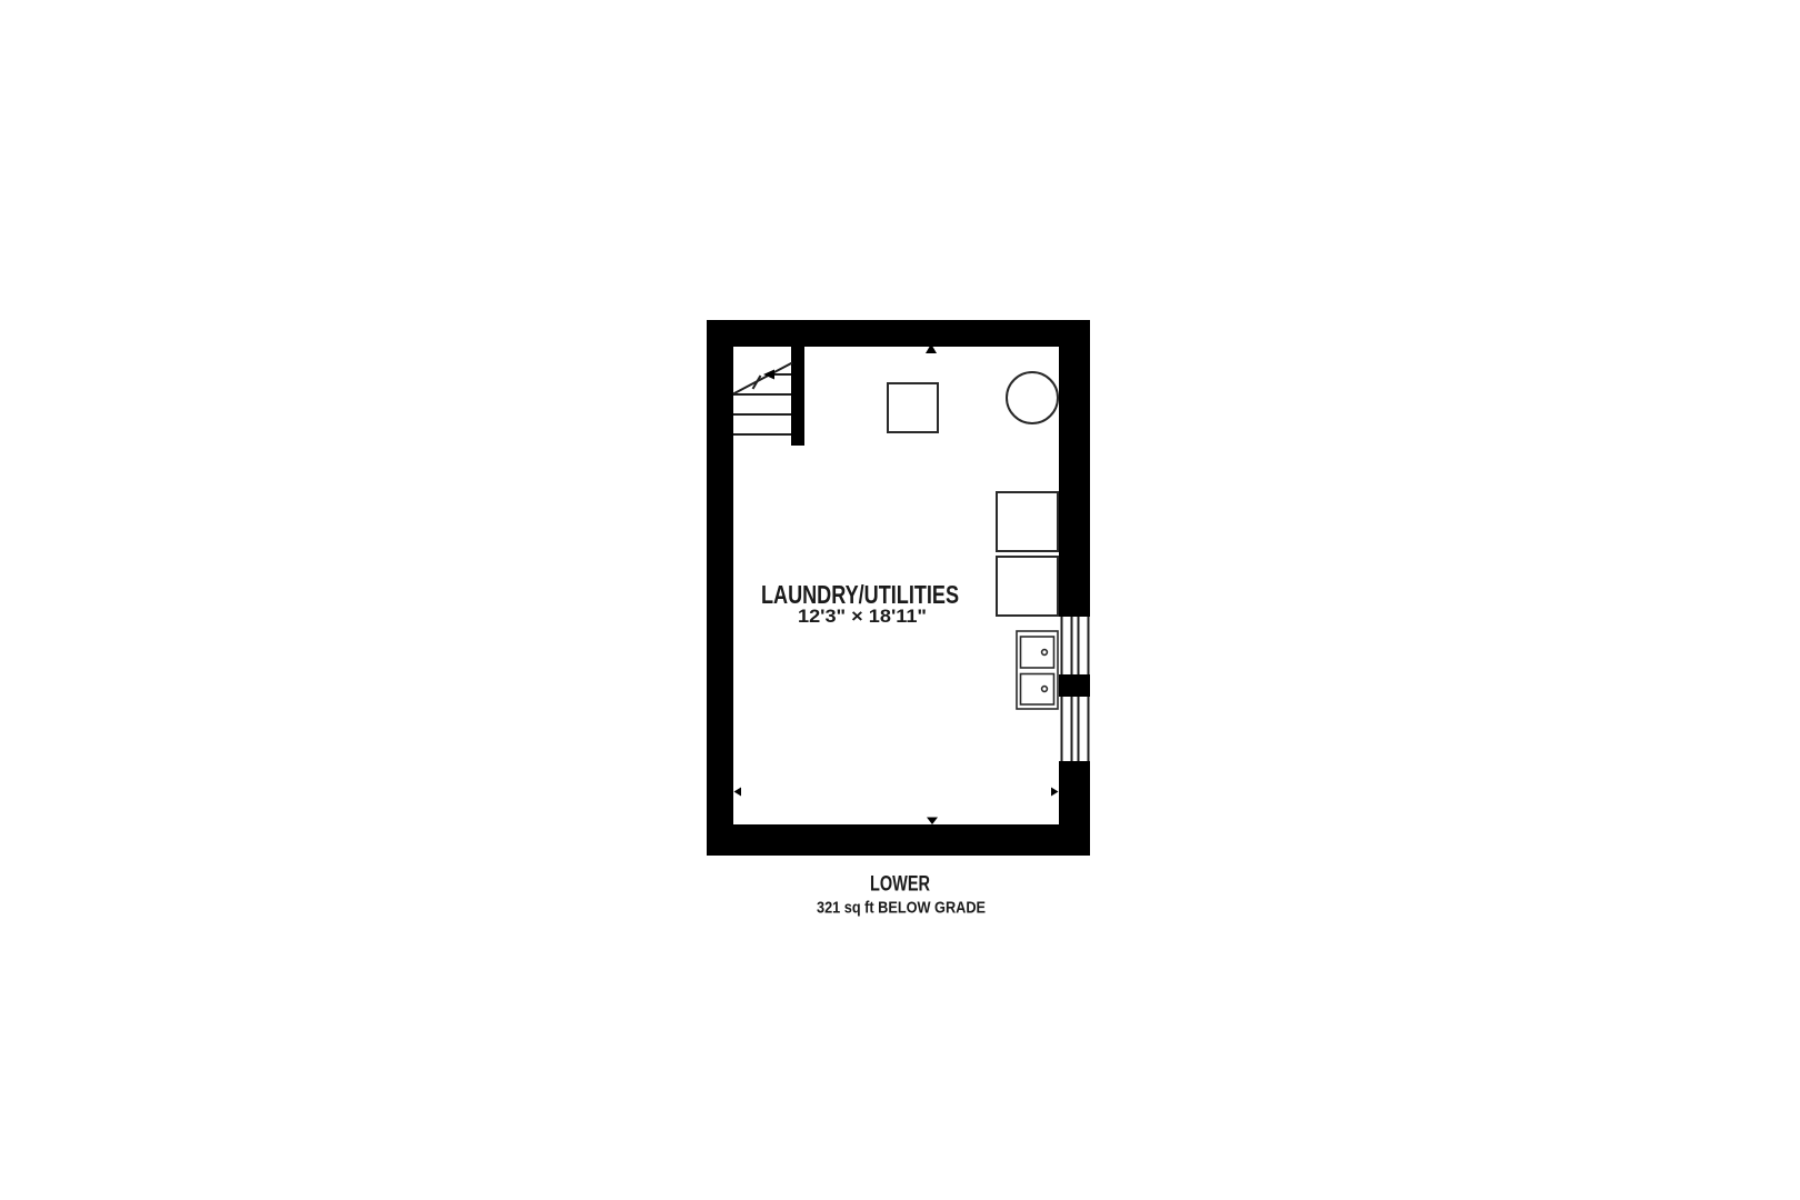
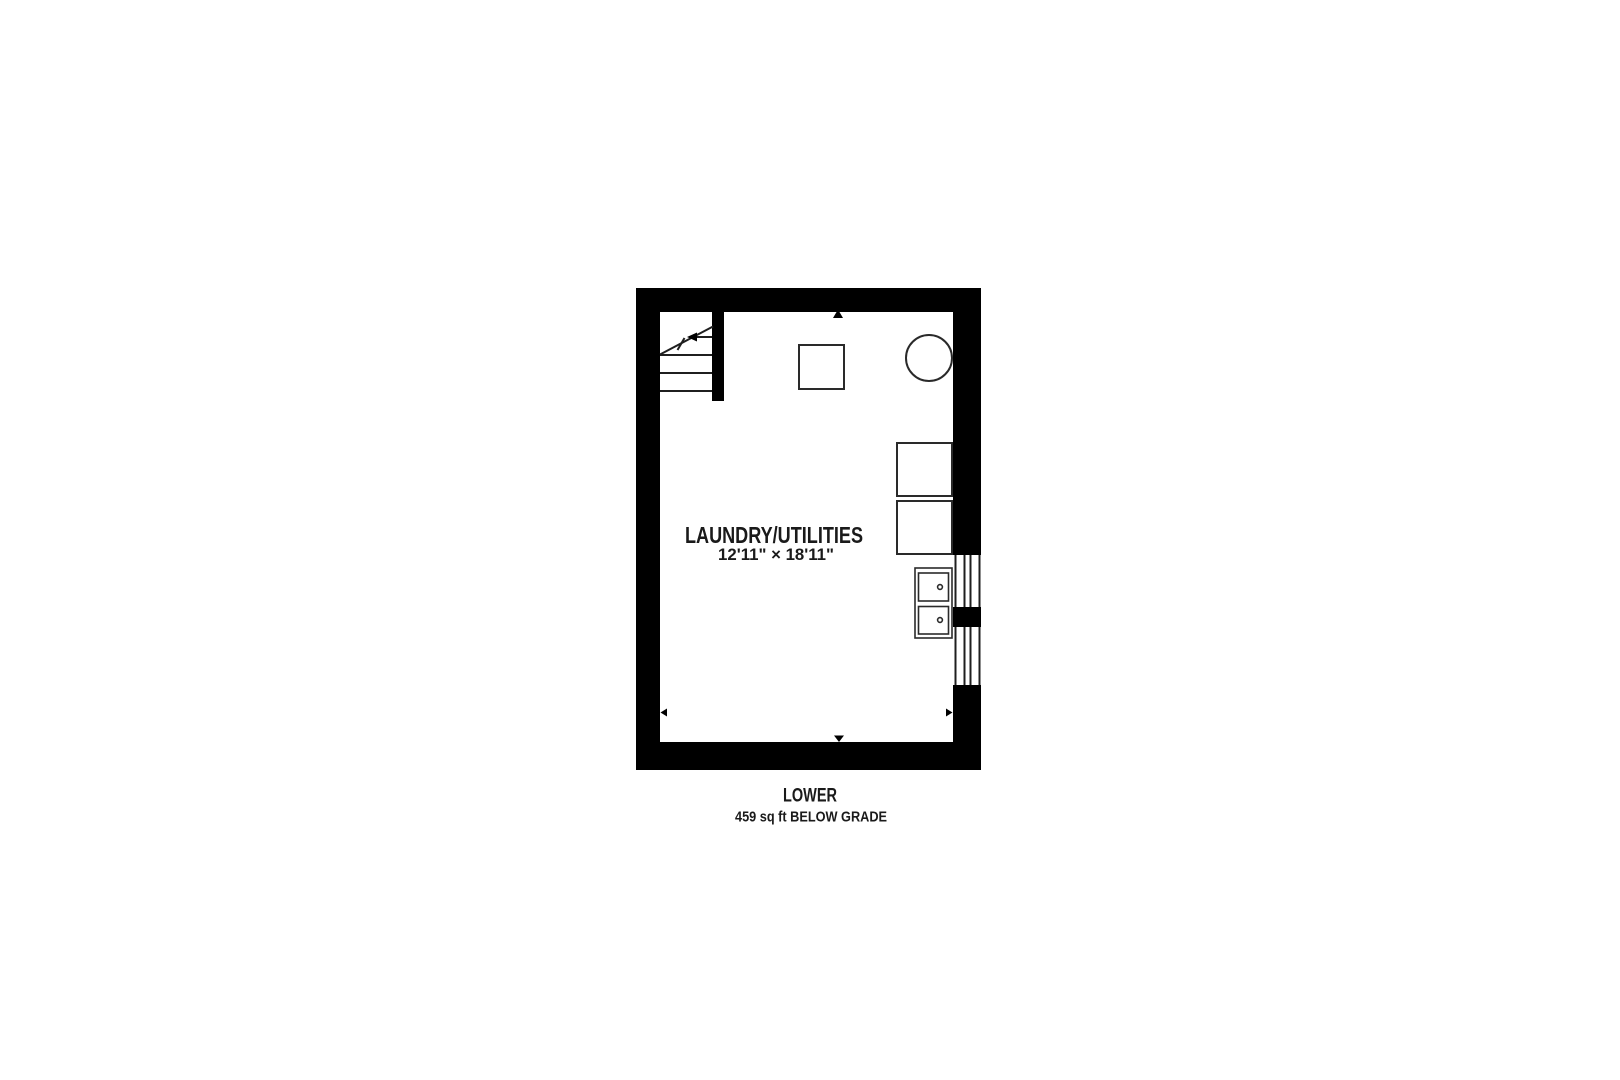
  LAUNDRY/UTILITIES
- 12'3" × 18'11"
+ 12'11" × 18'11"
  LOWER
- 321 sq ft BELOW GRADE
+ 459 sq ft BELOW GRADE
